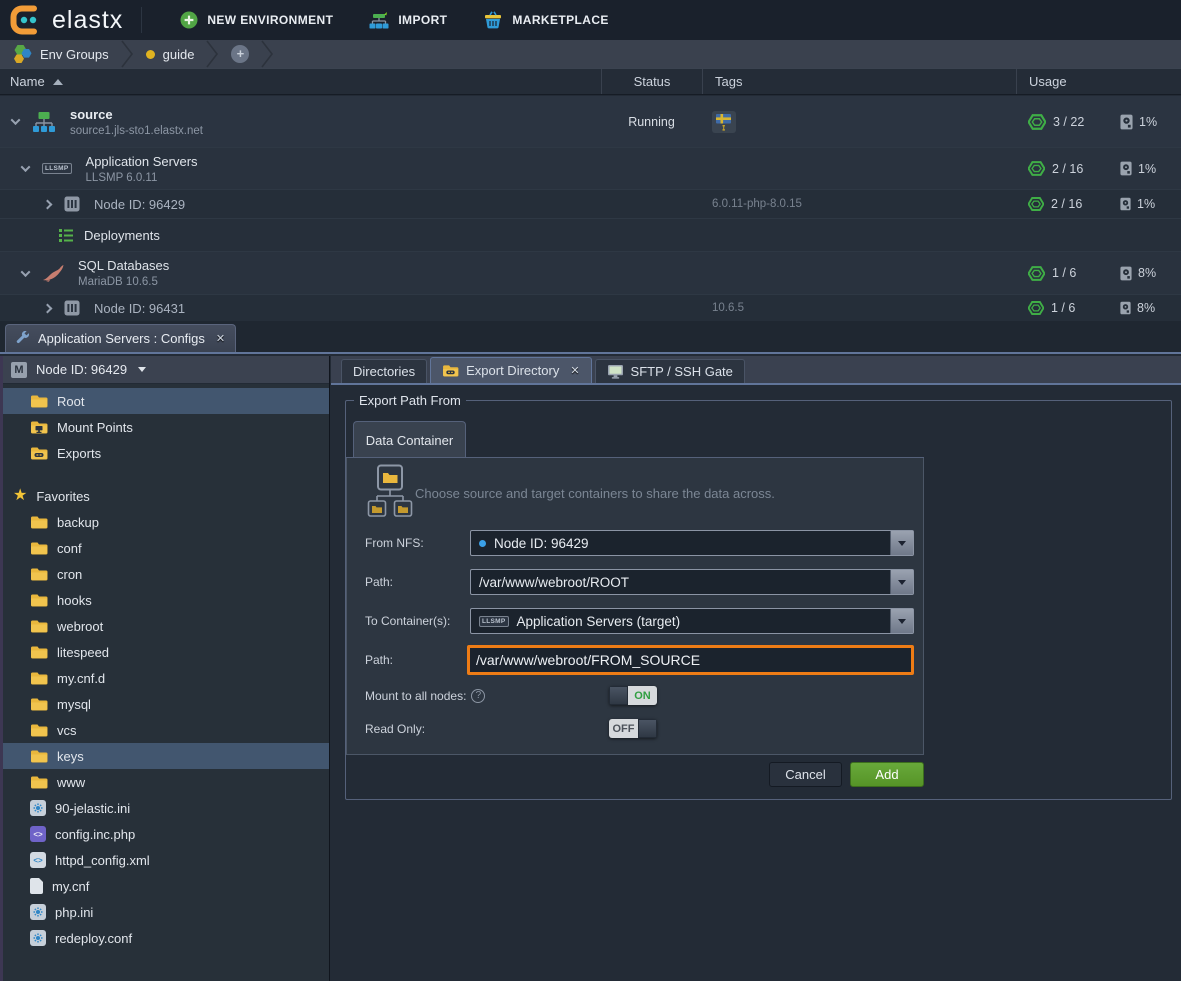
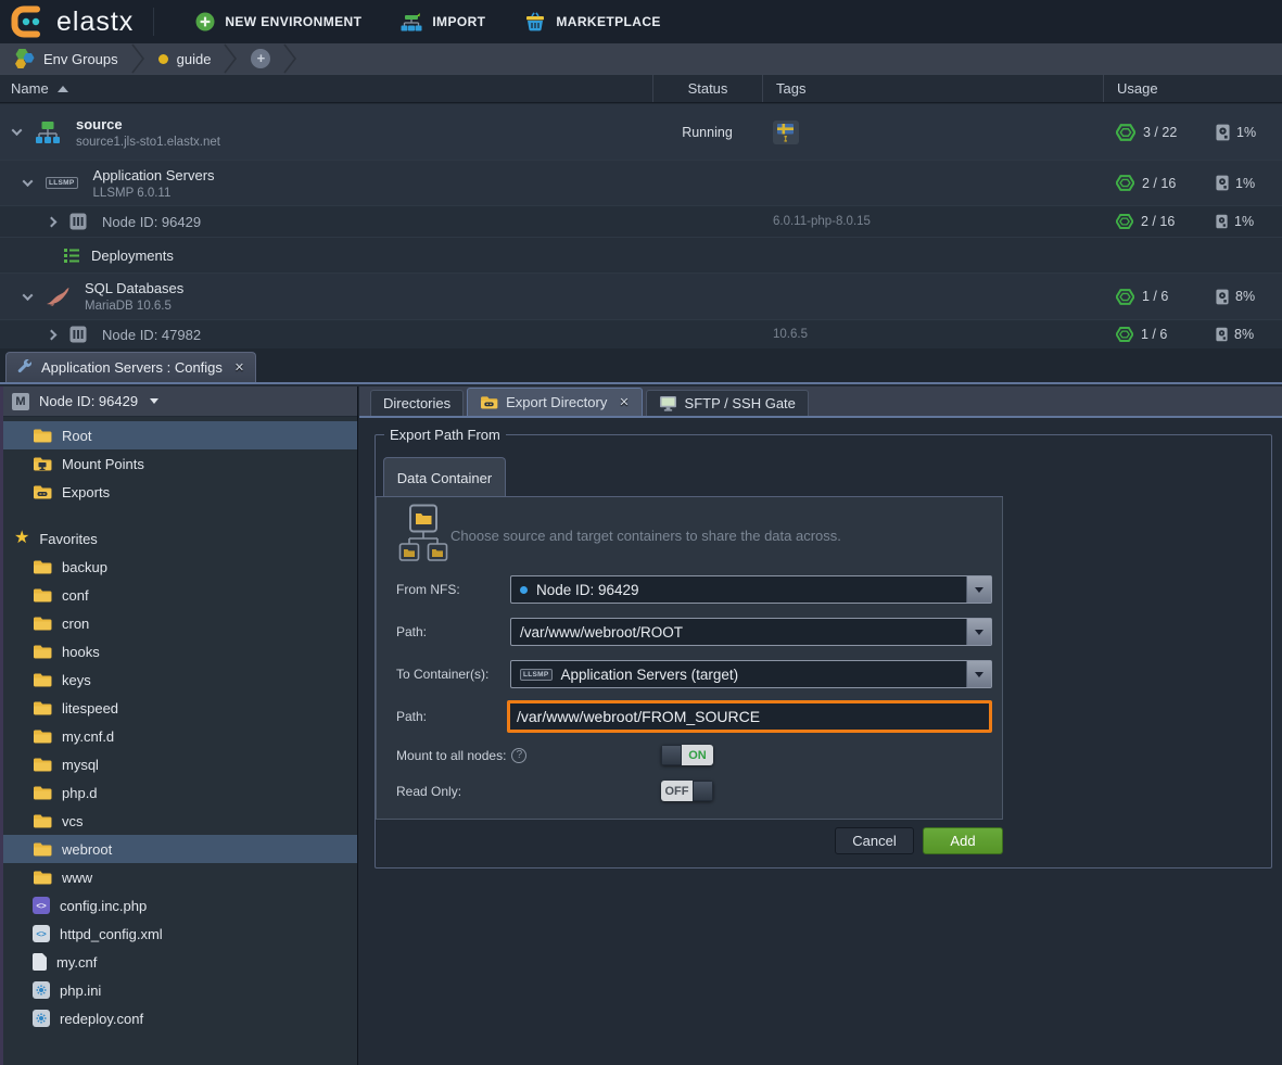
  elastx
  NEW ENVIRONMENT
  IMPORT
  MARKETPLACE
  Env Groups
  guide
  +
  Name
  Status
  Tags
  Usage
  source
  source1.jls-sto1.elastx.net
  Running
  3 / 22
  1%
  Application Servers
  LLSMP 6.0.11
  2 / 16
  1%
  Node ID: 96429
  6.0.11-php-8.0.15
  2 / 16
  1%
  Deployments
  SQL Databases
  MariaDB 10.6.5
  1 / 6
  8%
- Node ID: 96431
+ Node ID: 47982
  10.6.5
  1 / 6
  8%
  Application Servers : Configs
  ✕
  M
  Node ID: 96429
  Root
  Mount Points
  Exports
  ★
  Favorites
  backup
  conf
  cron
  hooks
- webroot
+ keys
  litespeed
  my.cnf.d
  mysql
+ php.d
  vcs
- keys
+ webroot
  www
- 90-jelastic.ini
  <>
  config.inc.php
  <>
  httpd_config.xml
  my.cnf
  php.ini
  redeploy.conf
  Directories
  Export Directory
  ✕
  SFTP / SSH Gate
  Export Path From
  Data Container
  Choose source and target containers to share the data across.
  From NFS:
  Node ID: 96429
  Path:
  /var/www/webroot/ROOT
  To Container(s):
  Application Servers (target)
  Path:
  /var/www/webroot/FROM_SOURCE
  Mount to all nodes:
  ?
  ON
  Read Only:
  OFF
  Cancel
  Add
